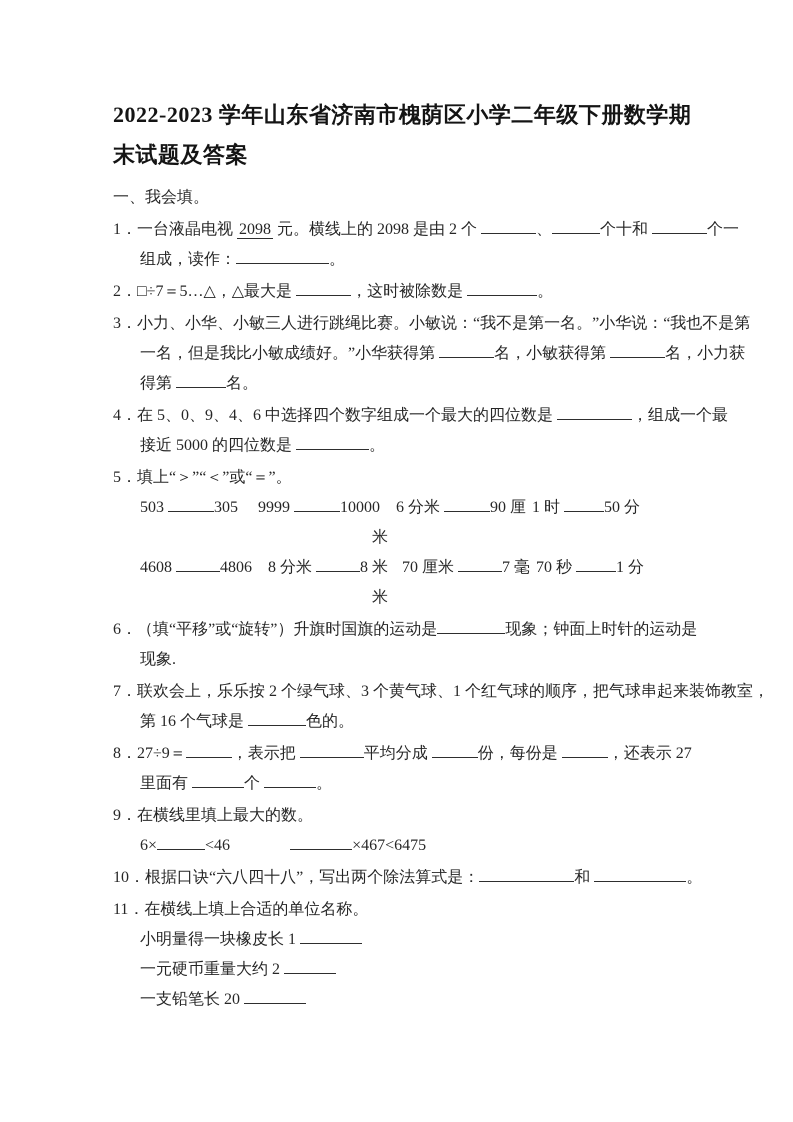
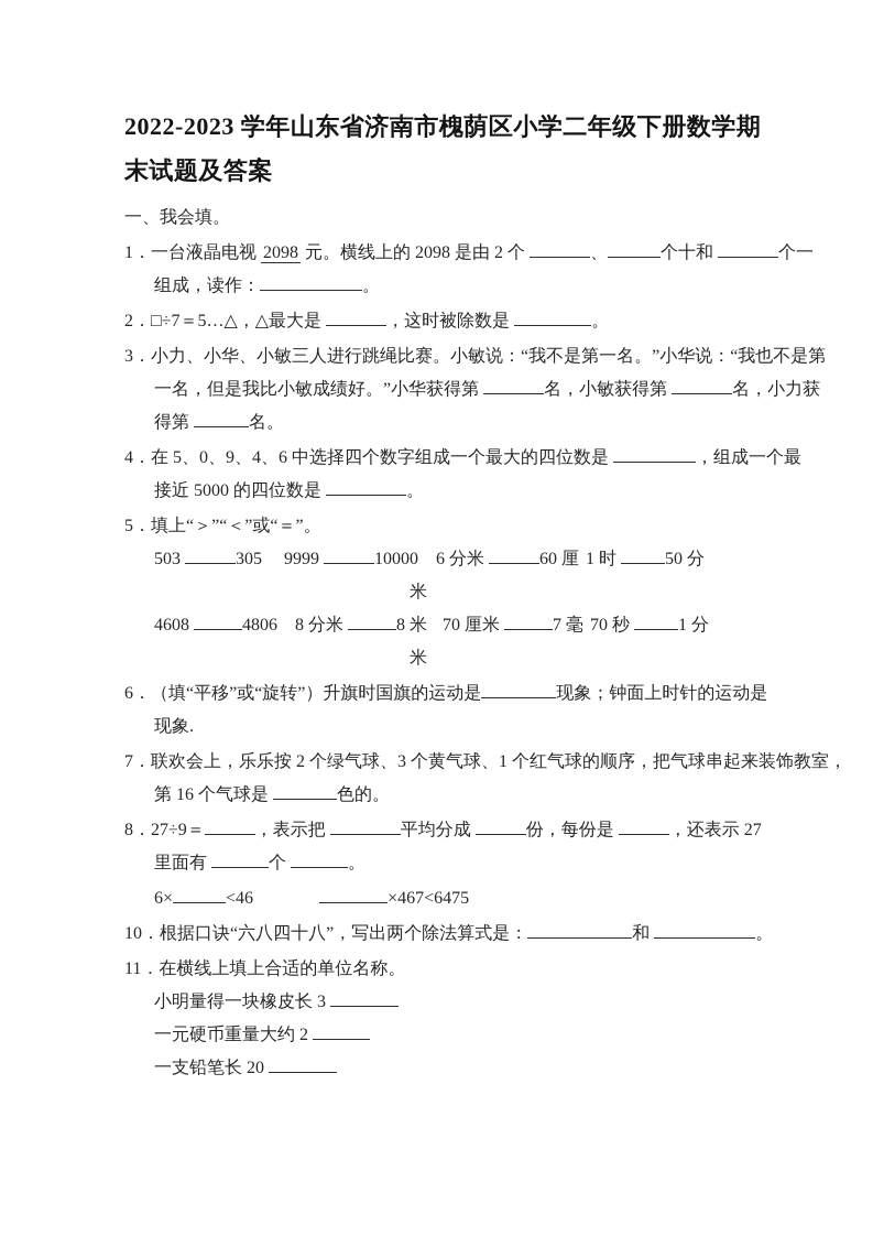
  2022-2023 学年山东省济南市槐荫区小学二年级下册数学期
  末试题及答案
  一、我会填。
  1．一台液晶电视 2098 元。横线上的 2098 是由 2 个 、 个十和 个一
  组成，读作： 。
  2．□÷7＝5…△，△最大是 ，这时被除数是 。
  3．小力、小华、小敏三人进行跳绳比赛。小敏说：“我不是第一名。”小华说：“我也不是第
  一名，但是我比小敏成绩好。”小华获得第 名，小敏获得第 名，小力获
  得第 名。
  4．在 5、0、9、4、6 中选择四个数字组成一个最大的四位数是 ，组成一个最
  接近 5000 的四位数是 。
  5．填上“＞”“＜”或“＝”。
- 503 305 9999 10000 6 分米 90 厘 1 时 50 分
+ 503 305 9999 10000 6 分米 60 厘 1 时 50 分
  米
  4608 4806 8 分米 8 米 70 厘米 7 毫 70 秒 1 分
  米
  6．（填“平移”或“旋转”）升旗时国旗的运动是 现象；钟面上时针的运动是
  现象.
  7．联欢会上，乐乐按 2 个绿气球、3 个黄气球、1 个红气球的顺序，把气球串起来装饰教室，
  第 16 个气球是 色的。
  8．27÷9＝ ，表示把 平均分成 份，每份是 ，还表示 27
  里面有 个 。
- 9．在横线里填上最大的数。
  6× <46 ×467<6475
  10．根据口诀“六八四十八”，写出两个除法算式是： 和 。
  11．在横线上填上合适的单位名称。
- 小明量得一块橡皮长 1
+ 小明量得一块橡皮长 3
  一元硬币重量大约 2
  一支铅笔长 20
